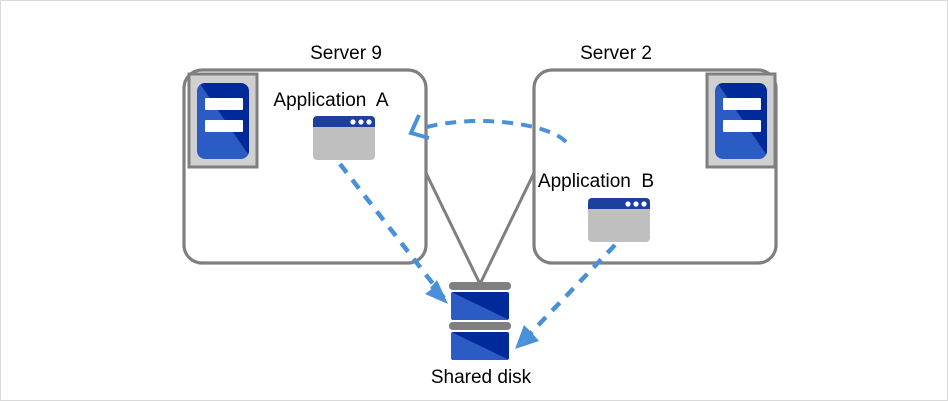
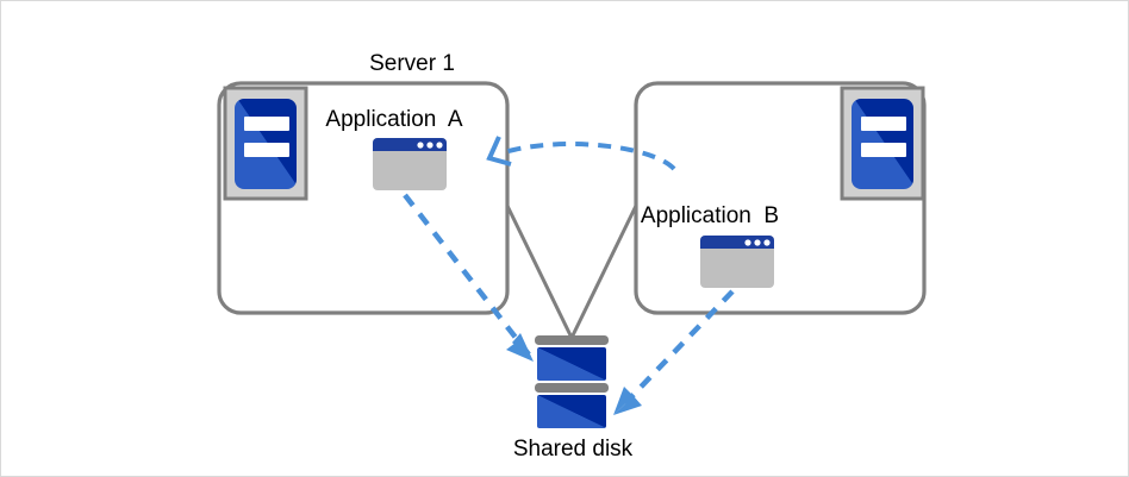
- Server 9
+ Server 1
- Server 2
  Application A
  Application B
  Shared disk
